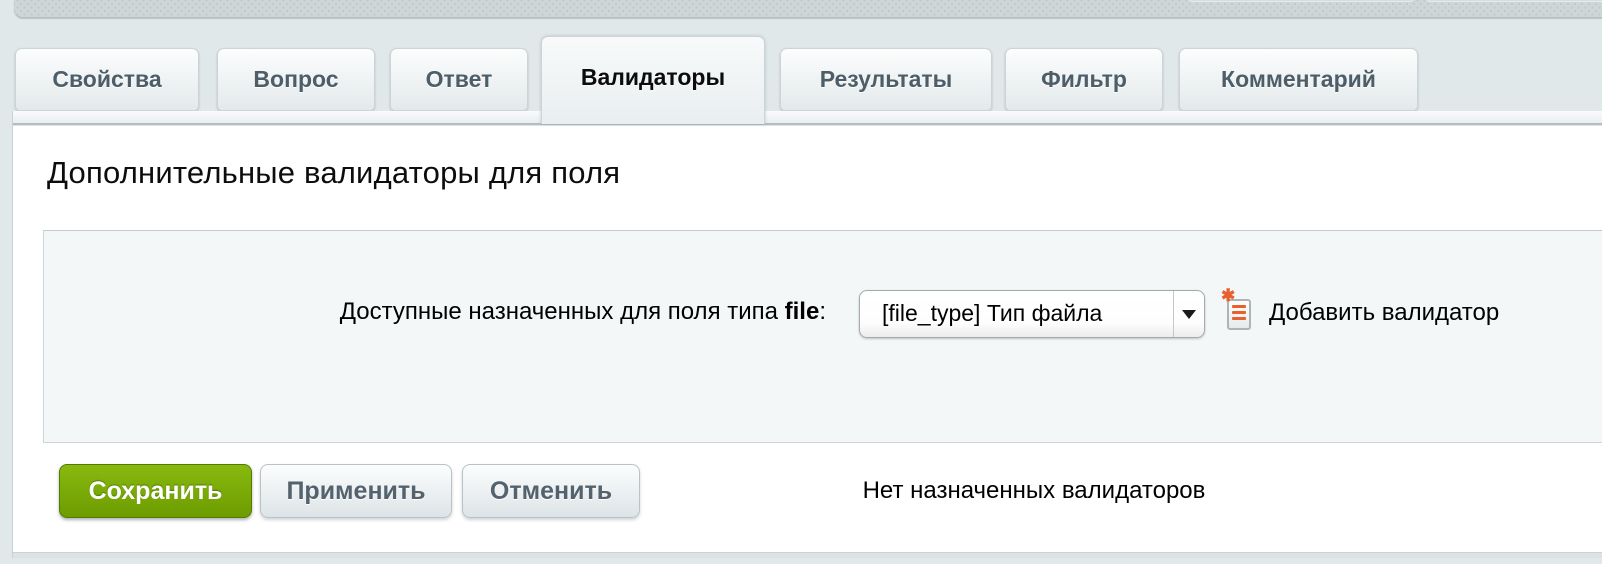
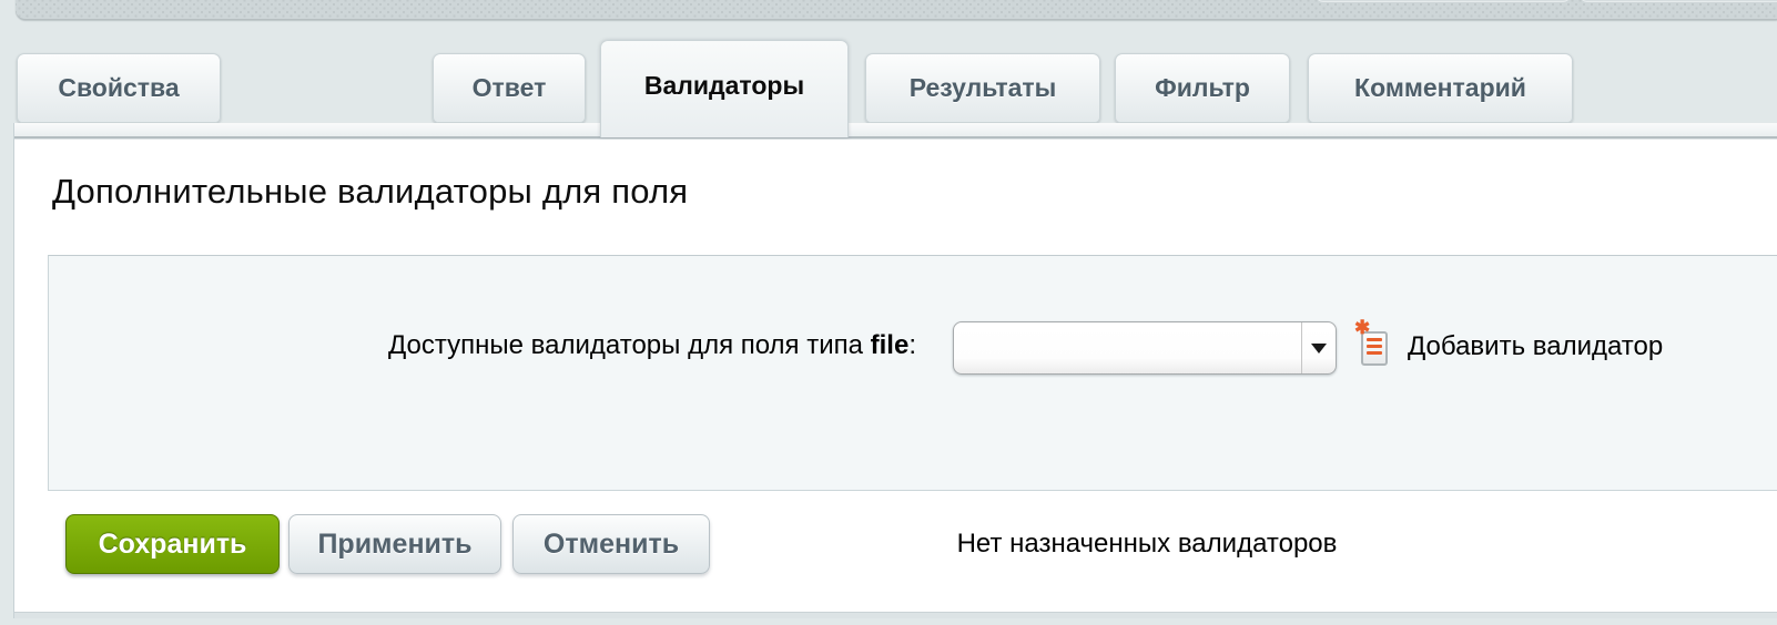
  Свойства
- Вопрос
  Ответ
  Валидаторы
  Результаты
  Фильтр
  Комментарий
  Дополнительные валидаторы для поля
- Доступные назначенных для поля типа file:
+ Доступные валидаторы для поля типа file:
- [file_type] Тип файла
  ✱
  Добавить валидатор
  Нет назначенных валидаторов
  Сохранить
  Применить
  Отменить
